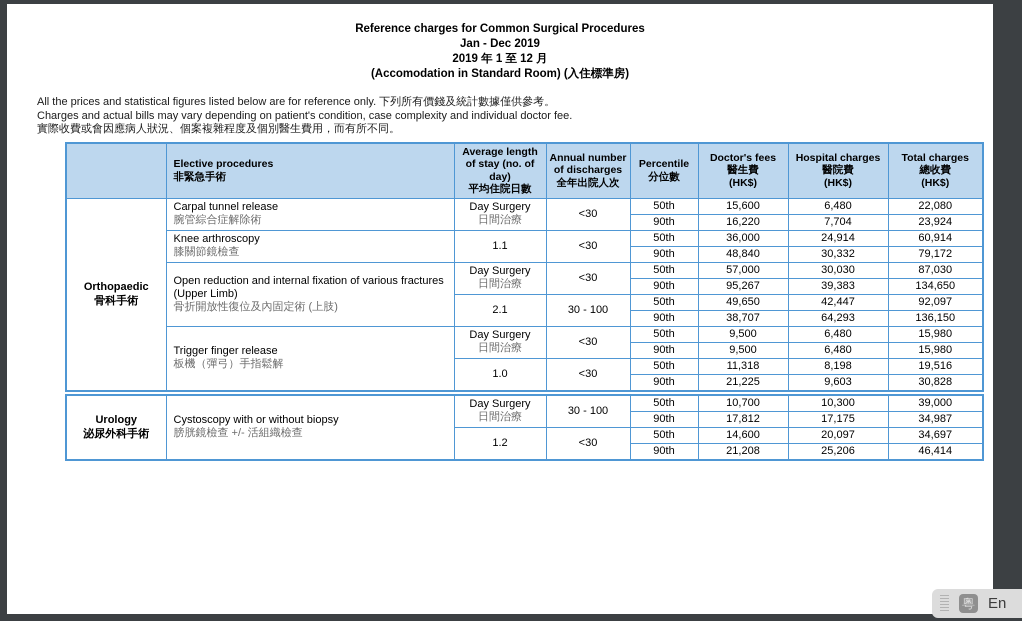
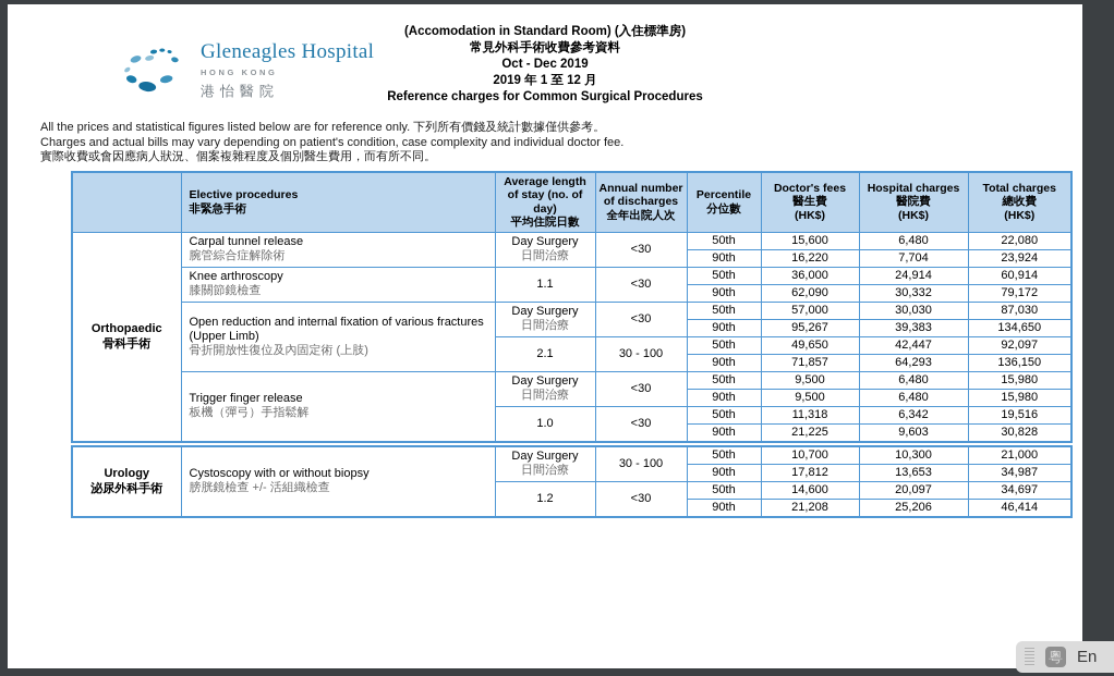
+ Gleneagles Hospital
+ HONG KONG
+ 港怡醫院
- Reference charges for Common Surgical Procedures
+ (Accomodation in Standard Room) (入住標準房)
+ 常見外科手術收費參考資料
- Jan - Dec 2019
+ Oct - Dec 2019
  2019 年 1 至 12 月
- (Accomodation in Standard Room) (入住標準房)
+ Reference charges for Common Surgical Procedures
  All the prices and statistical figures listed below are for reference only. 下列所有價錢及統計數據僅供參考。
  Charges and actual bills may vary depending on patient's condition, case complexity and individual doctor fee.
  實際收費或會因應病人狀況、個案複雜程度及個別醫生費用，而有所不同。
  	Elective procedures 非緊急手術	Average length of stay (no. of day) 平均住院日數	Annual number of discharges 全年出院人次	Percentile 分位數	Doctor's fees 醫生費 (HK$)	Hospital charges 醫院費 (HK$)	Total charges 總收費 (HK$)
  Orthopaedic骨科手術	Carpal tunnel release腕管綜合症解除術	Day Surgery日間治療	<30	50th	15,600	6,480	22,080
  90th	16,220	7,704	23,924
  Knee arthroscopy膝關節鏡檢查	1.1	<30	50th	36,000	24,914	60,914
- 90th	48,840	30,332	79,172
+ 90th	62,090	30,332	79,172
  Open reduction and internal fixation of various fractures (Upper Limb)骨折開放性復位及內固定術 (上肢)	Day Surgery日間治療	<30	50th	57,000	30,030	87,030
  90th	95,267	39,383	134,650
  2.1	30 - 100	50th	49,650	42,447	92,097
- 90th	38,707	64,293	136,150
+ 90th	71,857	64,293	136,150
  Trigger finger release板機（彈弓）手指鬆解	Day Surgery日間治療	<30	50th	9,500	6,480	15,980
  90th	9,500	6,480	15,980
- 1.0	<30	50th	11,318	8,198	19,516
+ 1.0	<30	50th	11,318	6,342	19,516
  90th	21,225	9,603	30,828
- Urology泌尿外科手術	Cystoscopy with or without biopsy膀胱鏡檢查 +/- 活組織檢查	Day Surgery日間治療	30 - 100	50th	10,700	10,300	39,000
+ Urology泌尿外科手術	Cystoscopy with or without biopsy膀胱鏡檢查 +/- 活組織檢查	Day Surgery日間治療	30 - 100	50th	10,700	10,300	21,000
- 90th	17,812	17,175	34,987
+ 90th	17,812	13,653	34,987
  1.2	<30	50th	14,600	20,097	34,697
  90th	21,208	25,206	46,414
  粵
  En
